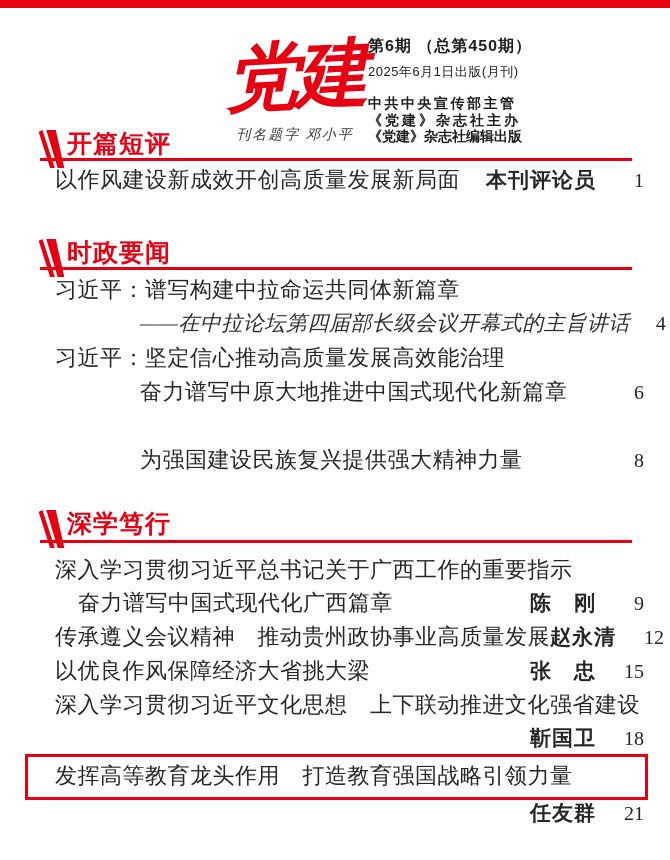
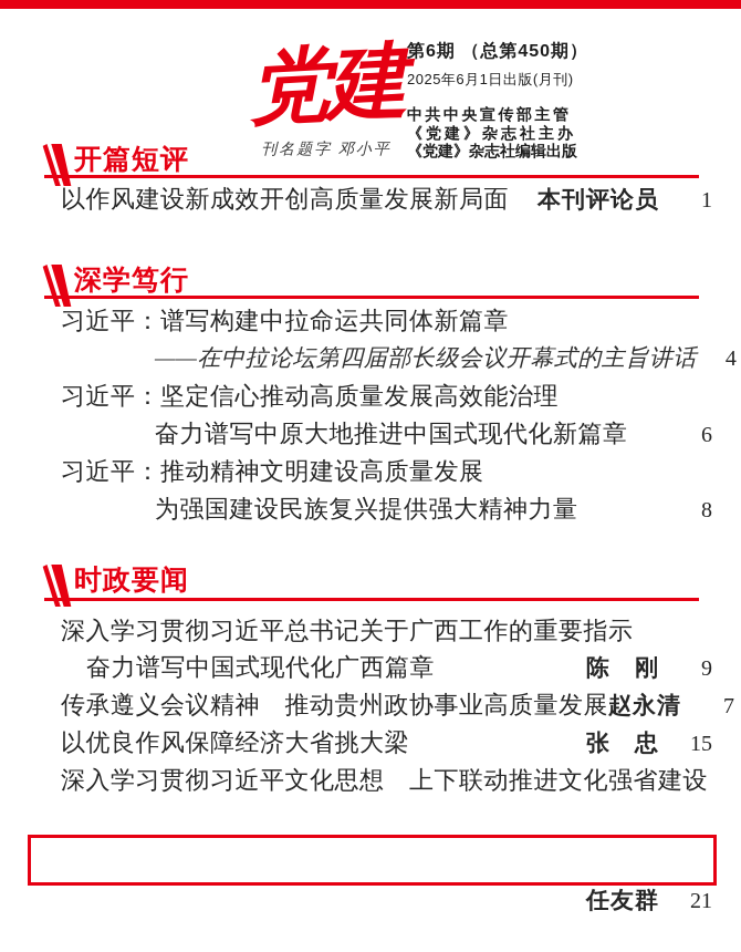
  刊名题字 邓小平
  第6期 （总第450期）
  2025年6月1日出版(月刊)
  中共中央宣传部主管
  《党建》杂志社主办
  《党建》杂志社编辑出版
  开篇短评
  以作风建设新成效开创高质量发展新局面
  本刊评论员
  1
- 时政要闻
+ 深学笃行
  习近平：谱写构建中拉命运共同体新篇章
  ——在中拉论坛第四届部长级会议开幕式的主旨讲话
  4
  习近平：坚定信心推动高质量发展高效能治理
  奋力谱写中原大地推进中国式现代化新篇章
  6
+ 习近平：推动精神文明建设高质量发展
  为强国建设民族复兴提供强大精神力量
  8
- 深学笃行
+ 时政要闻
  深入学习贯彻习近平总书记关于广西工作的重要指示
  奋力谱写中国式现代化广西篇章
  陈 刚
  9
  传承遵义会议精神 推动贵州政协事业高质量发展
  赵永清
- 12
+ 7
  以优良作风保障经济大省挑大梁
  张 忠
  15
  深入学习贯彻习近平文化思想 上下联动推进文化强省建设
- 靳国卫
- 18
- 发挥高等教育龙头作用 打造教育强国战略引领力量
  任友群
  21
